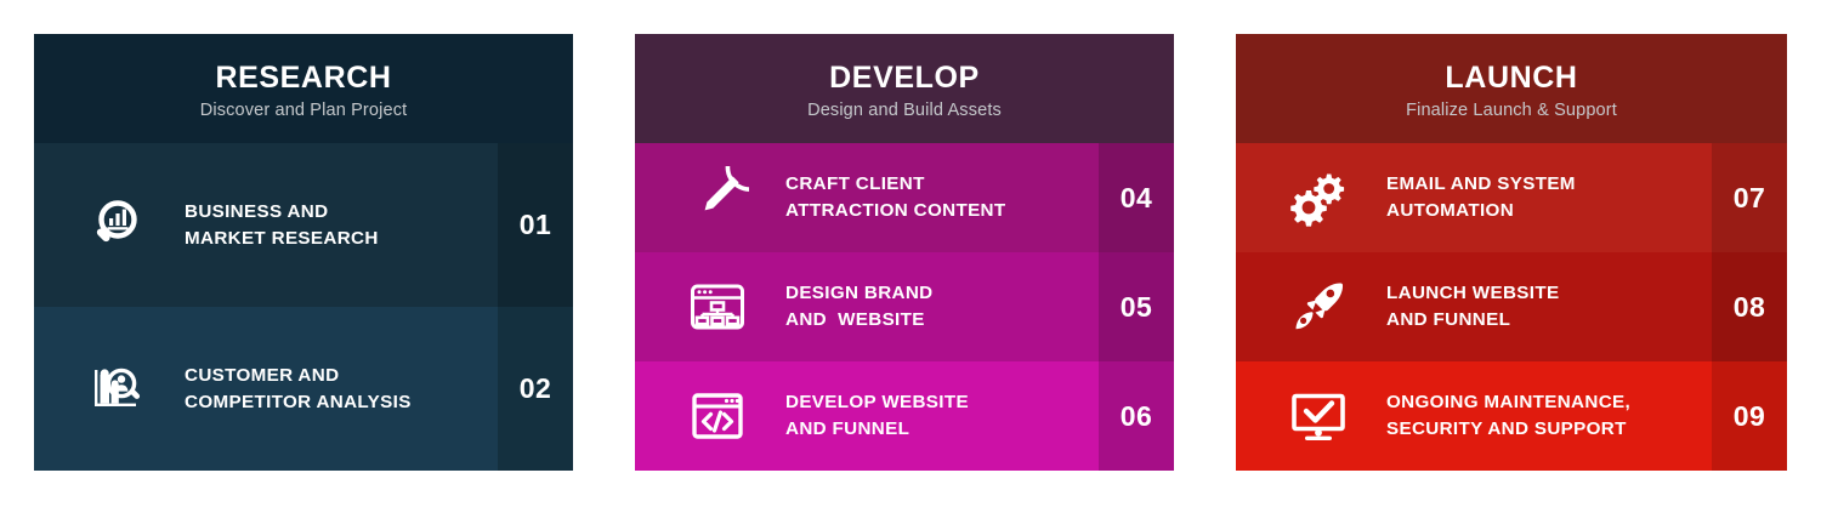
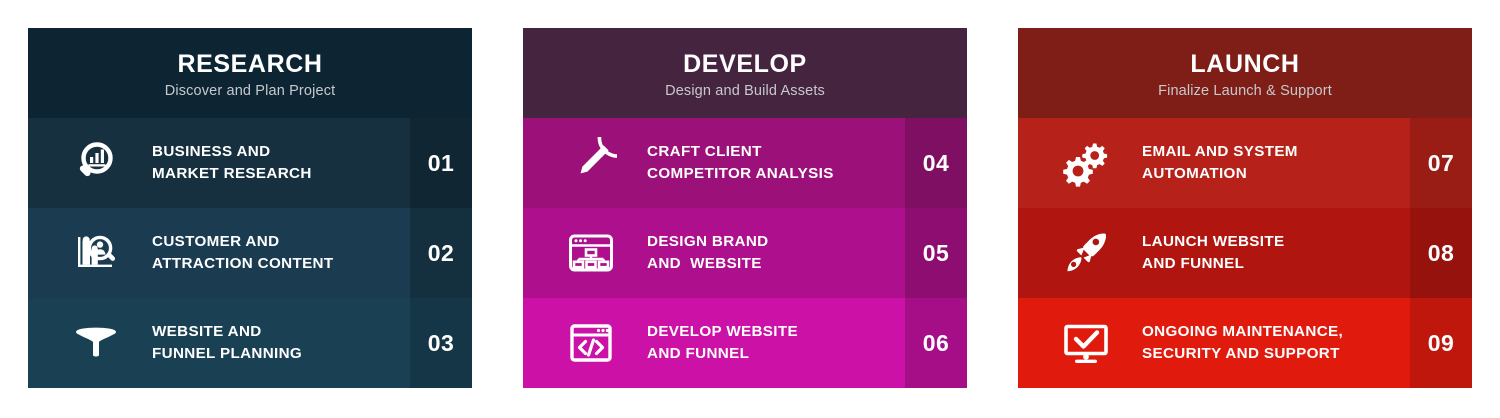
  RESEARCH
  Discover and Plan Project
  BUSINESS AND
  MARKET RESEARCH
  01
  CUSTOMER AND
- COMPETITOR ANALYSIS
+ ATTRACTION CONTENT
  02
+ WEBSITE AND
+ FUNNEL PLANNING
+ 03
  DEVELOP
  Design and Build Assets
  CRAFT CLIENT
- ATTRACTION CONTENT
+ COMPETITOR ANALYSIS
  04
  DESIGN BRAND
  AND WEBSITE
  05
  DEVELOP WEBSITE
  AND FUNNEL
  06
  LAUNCH
  Finalize Launch & Support
  EMAIL AND SYSTEM
  AUTOMATION
  07
  LAUNCH WEBSITE
  AND FUNNEL
  08
  ONGOING MAINTENANCE,
  SECURITY AND SUPPORT
  09
